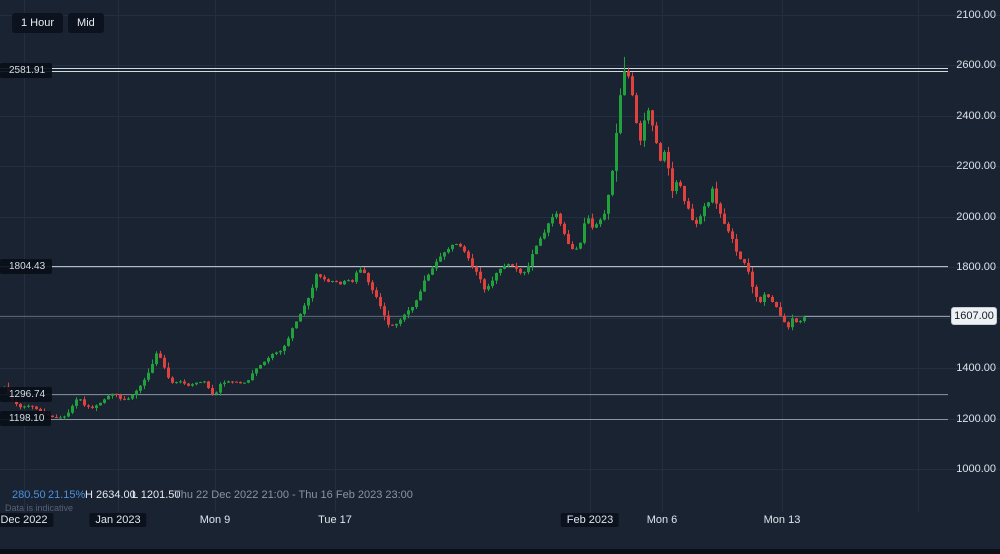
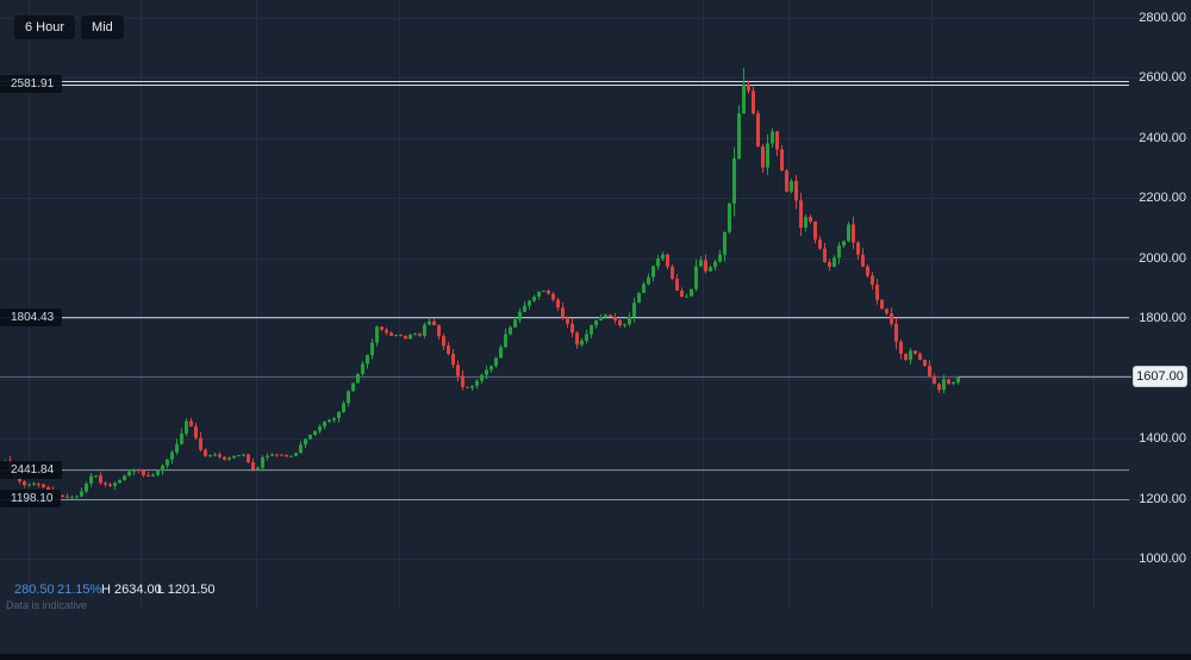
- 1 Hour
+ 6 Hour
  Mid
  2581.91
  1804.43
- 1296.74
+ 2441.84
  1198.10
- 2100.00
+ 2800.00
  2600.00
  2400.00
  2200.00
  2000.00
  1800.00
  1400.00
  1200.00
  1000.00
  1607.00
  280.50
  21.15%
  H 2634.00
  L 1201.50
- Thu 22 Dec 2022 21:00 - Thu 16 Feb 2023 23:00
  Data is indicative
- Dec 2022
- Jan 2023
- Mon 9
- Tue 17
- Feb 2023
- Mon 6
- Mon 13
